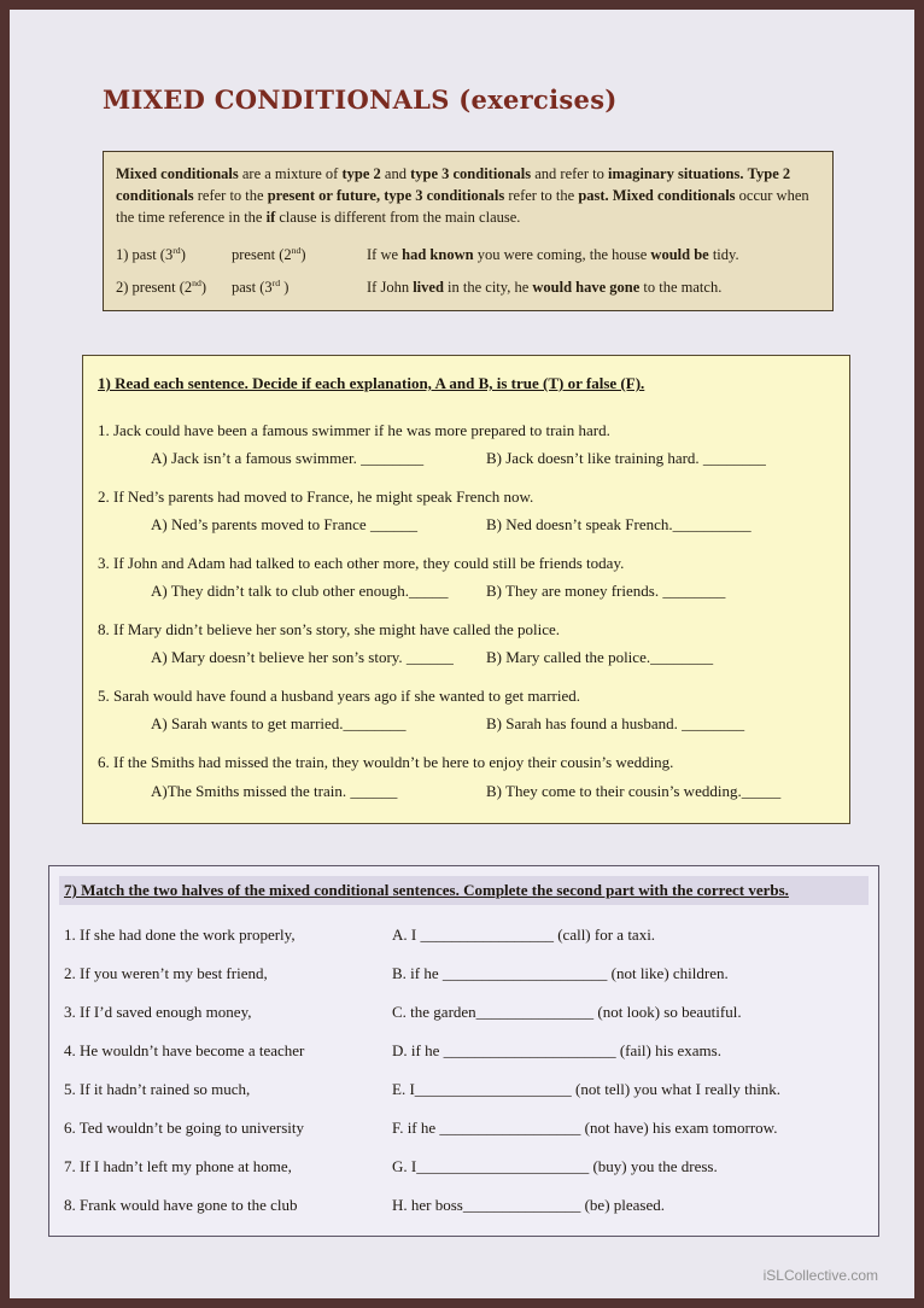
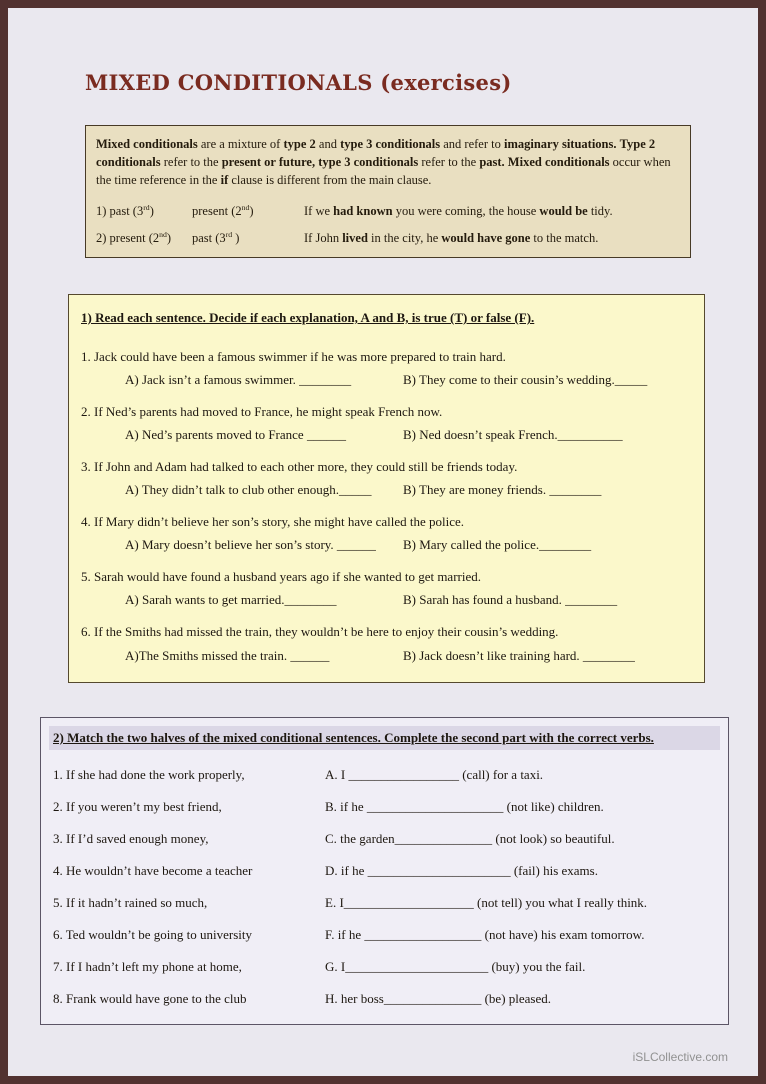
  MIXED CONDITIONALS (exercises)
  Mixed conditionals are a mixture of type 2 and type 3 conditionals and refer to imaginary situations. Type 2 conditionals refer to the present or future, type 3 conditionals refer to the past. Mixed conditionals occur when the time reference in the if clause is different from the main clause.
  1) past (3rd)
  present (2nd)
  If we had known you were coming, the house would be tidy.
  2) present (2nd)
  past (3rd )
  If John lived in the city, he would have gone to the match.
  1) Read each sentence. Decide if each explanation, A and B, is true (T) or false (F).
  1. Jack could have been a famous swimmer if he was more prepared to train hard.
  A) Jack isn’t a famous swimmer. ________
- B) Jack doesn’t like training hard. ________
+ B) They come to their cousin’s wedding._____
  2. If Ned’s parents had moved to France, he might speak French now.
  A) Ned’s parents moved to France ______
  B) Ned doesn’t speak French.__________
  3. If John and Adam had talked to each other more, they could still be friends today.
  A) They didn’t talk to club other enough._____
  B) They are money friends. ________
- 8. If Mary didn’t believe her son’s story, she might have called the police.
+ 4. If Mary didn’t believe her son’s story, she might have called the police.
  A) Mary doesn’t believe her son’s story. ______
  B) Mary called the police.________
  5. Sarah would have found a husband years ago if she wanted to get married.
  A) Sarah wants to get married.________
  B) Sarah has found a husband. ________
  6. If the Smiths had missed the train, they wouldn’t be here to enjoy their cousin’s wedding.
  A)The Smiths missed the train. ______
- B) They come to their cousin’s wedding._____
+ B) Jack doesn’t like training hard. ________
- 7) Match the two halves of the mixed conditional sentences. Complete the second part with the correct verbs.
+ 2) Match the two halves of the mixed conditional sentences. Complete the second part with the correct verbs.
  1. If she had done the work properly,
  A. I _________________ (call) for a taxi.
  2. If you weren’t my best friend,
  B. if he _____________________ (not like) children.
  3. If I’d saved enough money,
  C. the garden_______________ (not look) so beautiful.
  4. He wouldn’t have become a teacher
  D. if he ______________________ (fail) his exams.
  5. If it hadn’t rained so much,
  E. I____________________ (not tell) you what I really think.
  6. Ted wouldn’t be going to university
  F. if he __________________ (not have) his exam tomorrow.
  7. If I hadn’t left my phone at home,
- G. I______________________ (buy) you the dress.
+ G. I______________________ (buy) you the fail.
  8. Frank would have gone to the club
  H. her boss_______________ (be) pleased.
  iSLCollective.com
